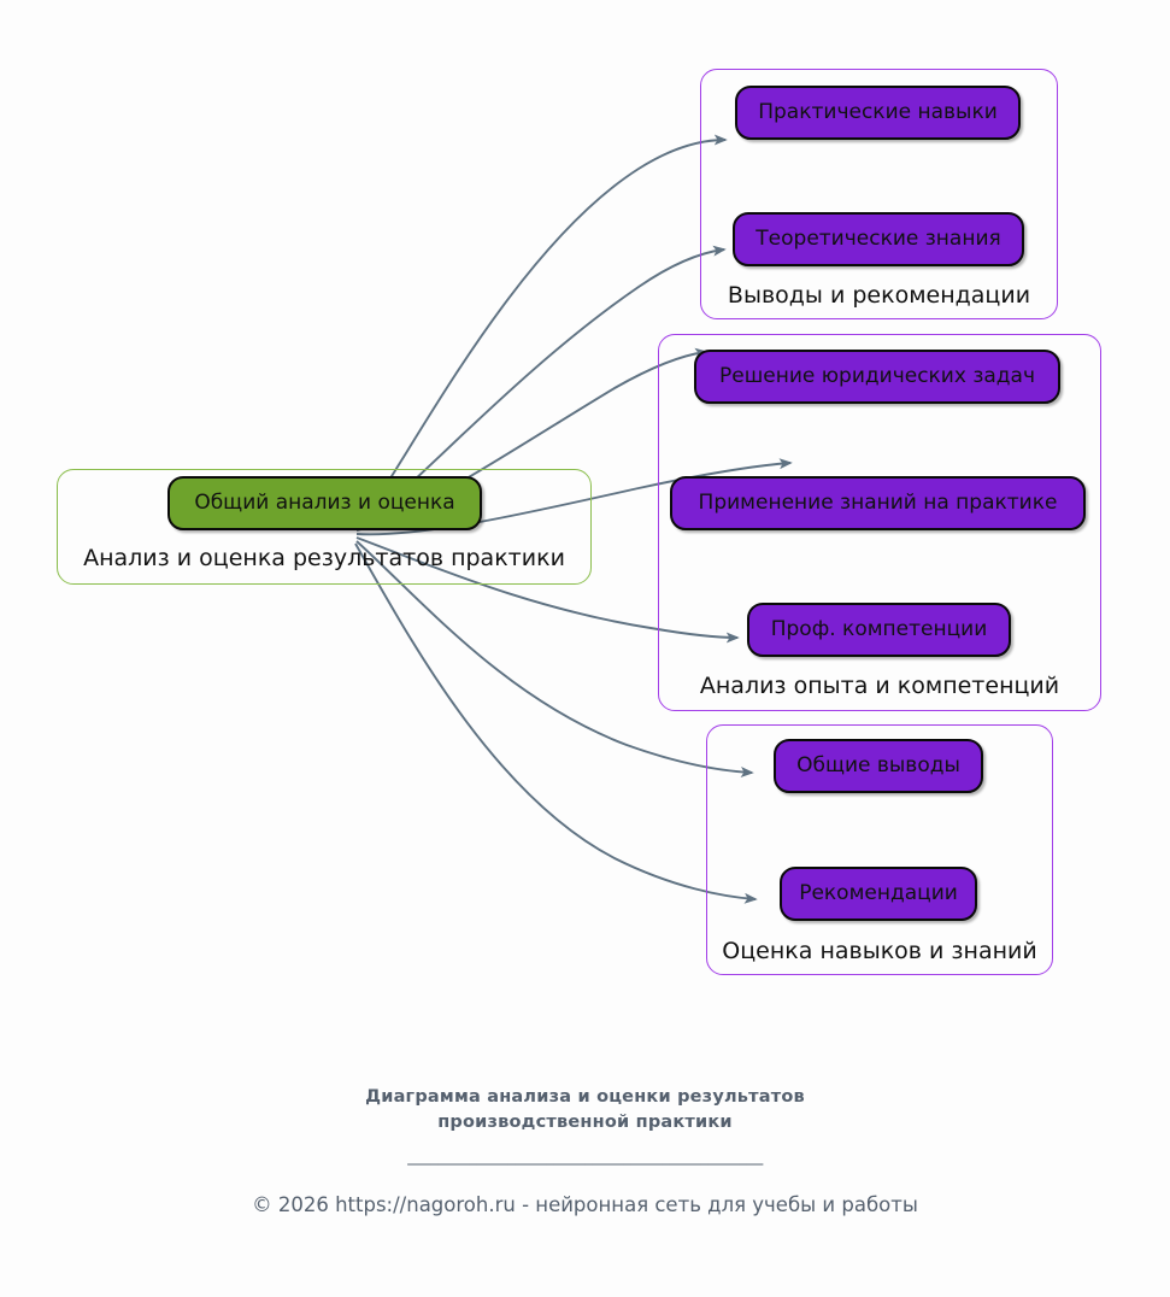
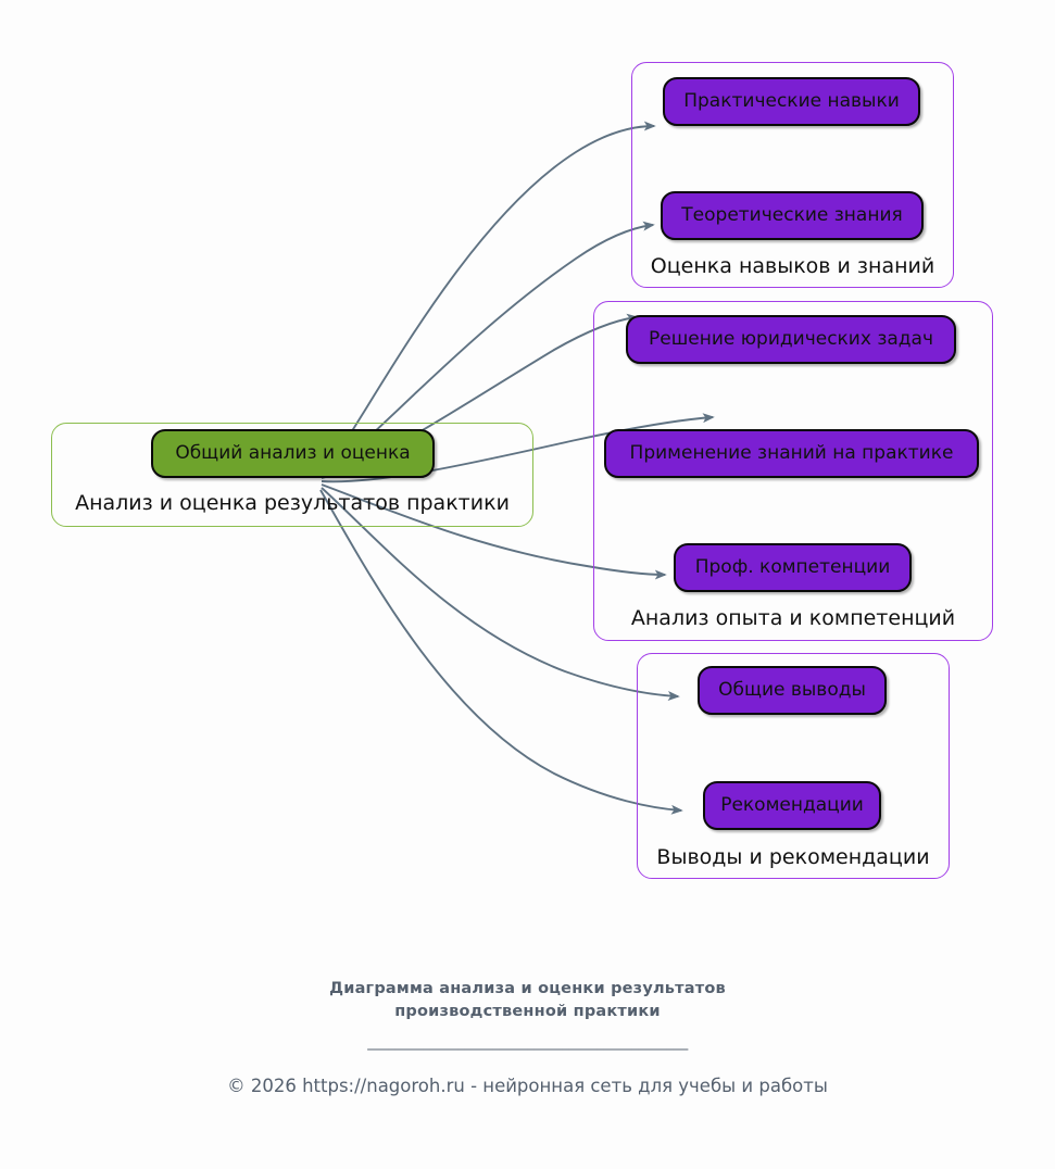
  Анализ и оценка результатов практики
  Общий анализ и оценка
- Выводы и рекомендации
+ Оценка навыков и знаний
  Практические навыки
  Теоретические знания
  Анализ опыта и компетенций
  Решение юридических задач
  Применение знаний на практике
  Проф. компетенции
- Оценка навыков и знаний
+ Выводы и рекомендации
  Общие выводы
  Рекомендации
  Диаграмма анализа и оценки результатов
  производственной практики
  ______________________________________________
  © 2026 https://nagoroh.ru - нейронная сеть для учебы и работы
